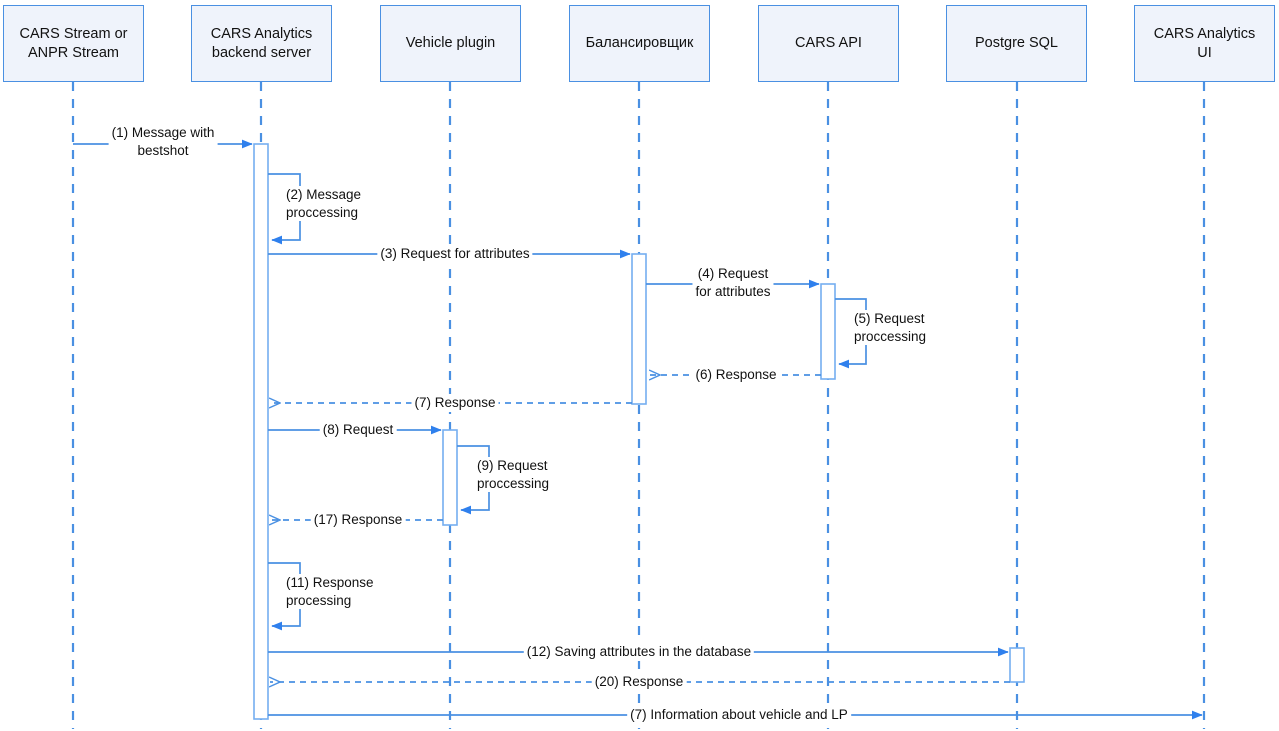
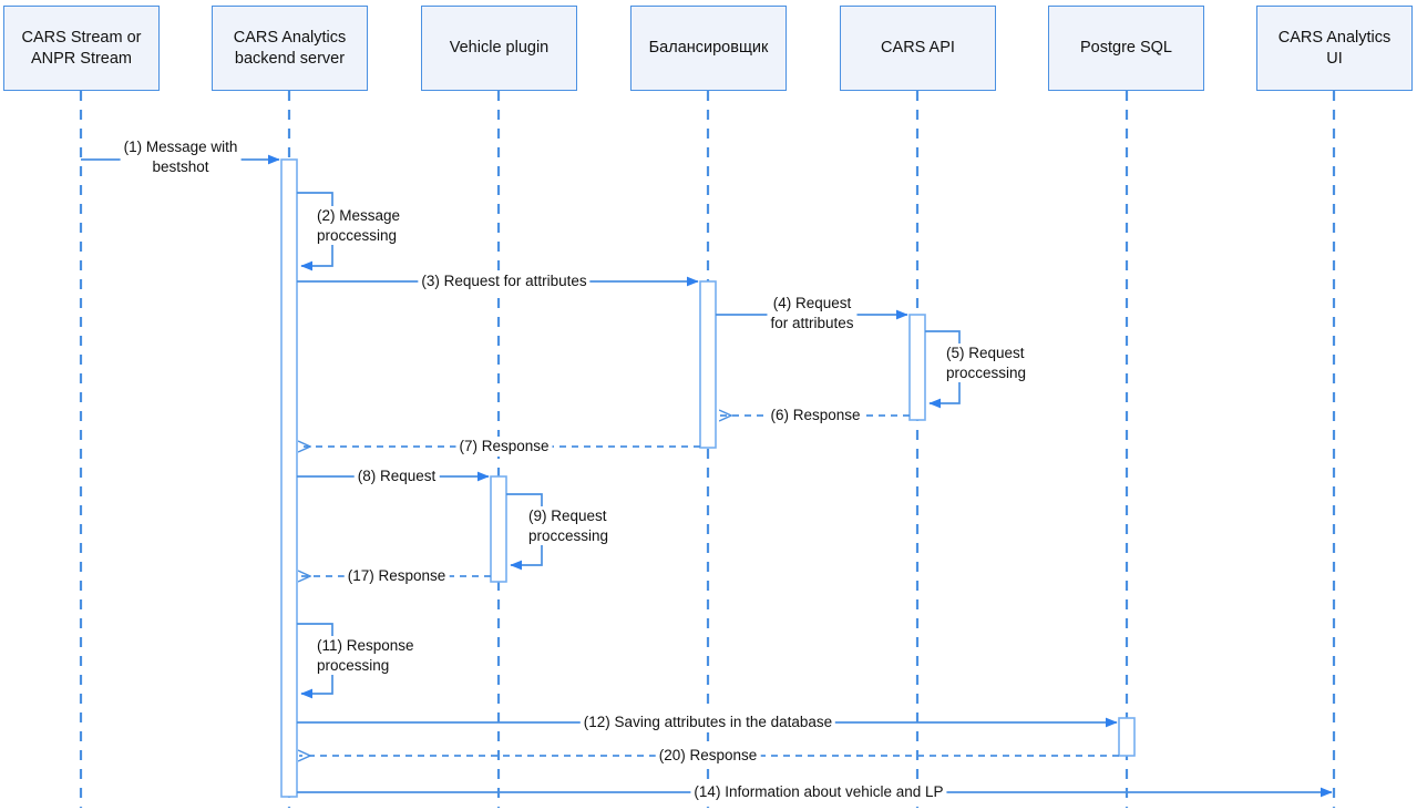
  CARS Stream or
  ANPR Stream
  CARS Analytics
  backend server
  Vehicle plugin
  Балансировщик
  CARS API
  Postgre SQL
  CARS Analytics
  UI
  (1) Message with
  bestshot
  (2) Message
  proccessing
  (3) Request for attributes
  (4) Request
  for attributes
  (5) Request
  proccessing
  (6) Response
  (7) Response
  (8) Request
  (9) Request
  proccessing
  (17) Response
  (11) Response
  processing
  (12) Saving attributes in the database
  (20) Response
- (7) Information about vehicle and LP
+ (14) Information about vehicle and LP
